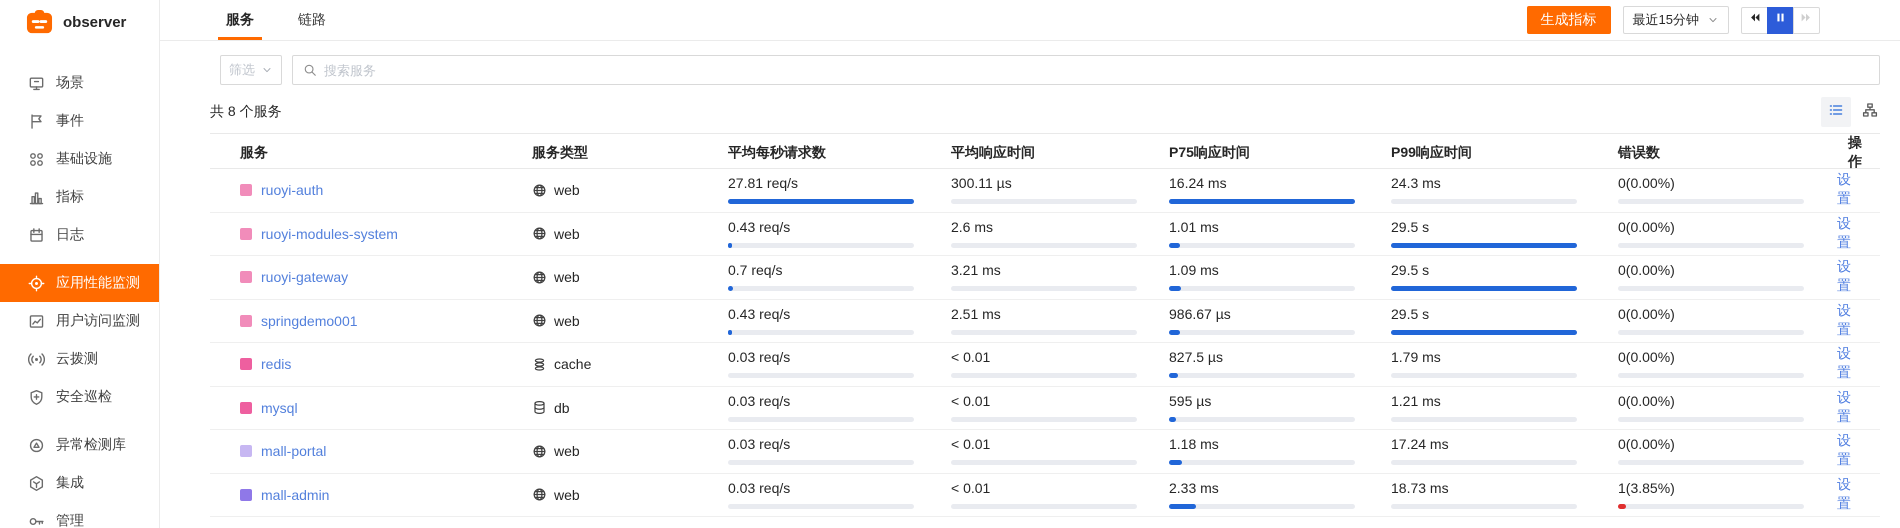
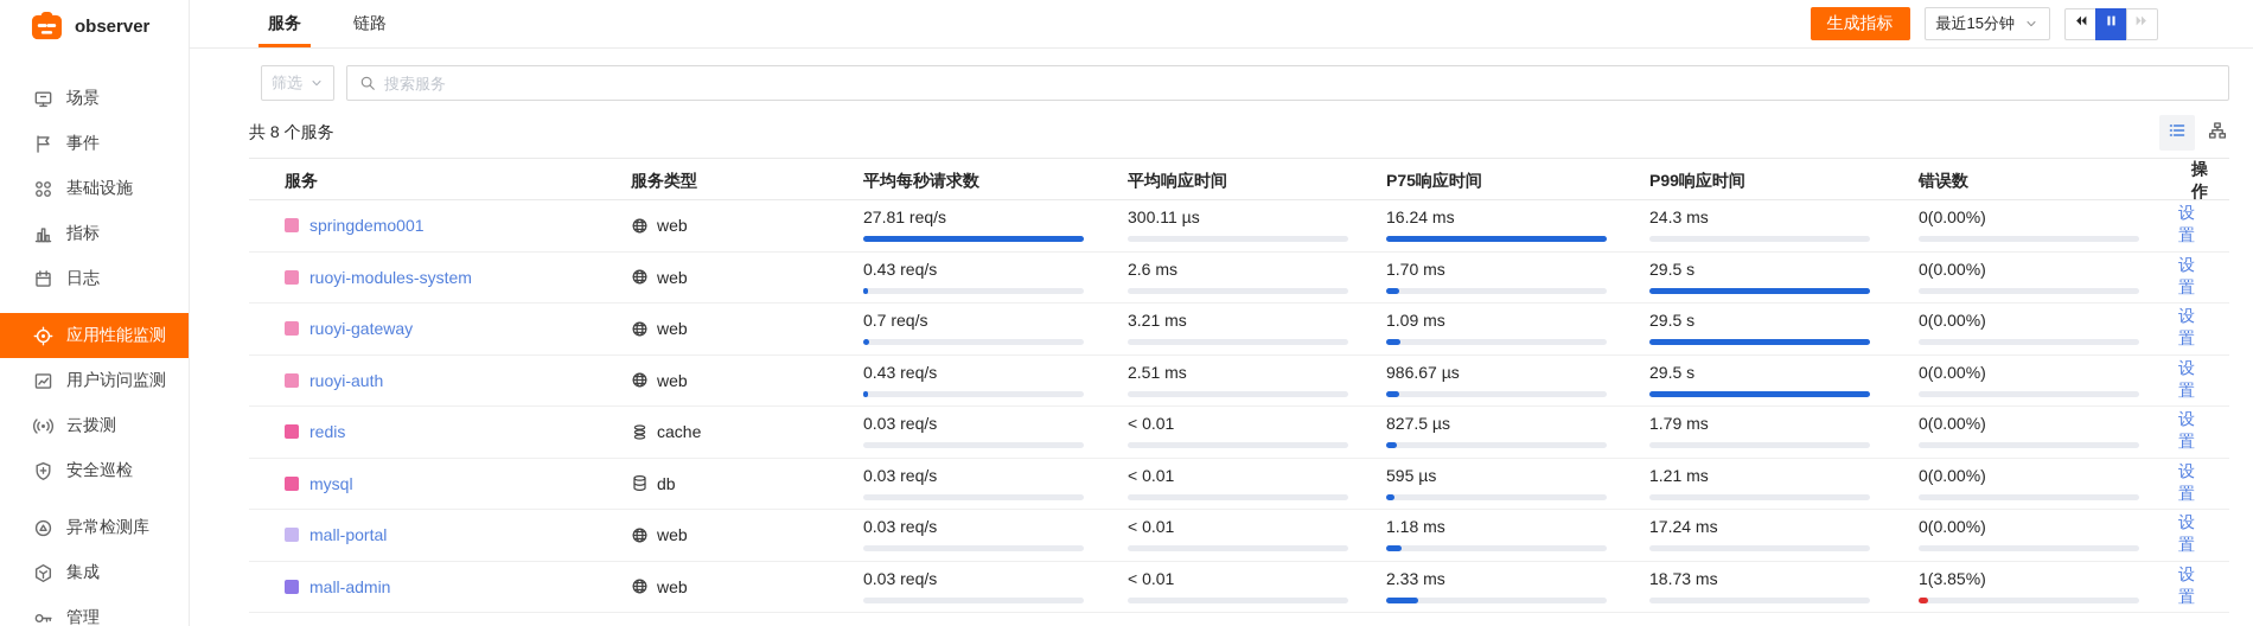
  observer
  场景
  事件
  基础设施
  指标
  日志
  应用性能监测
  用户访问监测
  云拨测
  安全巡检
  异常检测库
  集成
  管理
  服务
  链路
  生成指标
  最近15分钟
  筛选
  搜索服务
  共 8 个服务
  服务
  服务类型
  平均每秒请求数
  平均响应时间
  P75响应时间
  P99响应时间
  错误数
  操作
- ruoyi-auth
+ springdemo001
  web
  27.81 req/s
  300.11 µs
  16.24 ms
  24.3 ms
  0(0.00%)
  设置
  ruoyi-modules-system
  web
  0.43 req/s
  2.6 ms
- 1.01 ms
+ 1.70 ms
  29.5 s
  0(0.00%)
  设置
  ruoyi-gateway
  web
  0.7 req/s
  3.21 ms
  1.09 ms
  29.5 s
  0(0.00%)
  设置
- springdemo001
+ ruoyi-auth
  web
  0.43 req/s
  2.51 ms
  986.67 µs
  29.5 s
  0(0.00%)
  设置
  redis
  cache
  0.03 req/s
  < 0.01
  827.5 µs
  1.79 ms
  0(0.00%)
  设置
  mysql
  db
  0.03 req/s
  < 0.01
  595 µs
  1.21 ms
  0(0.00%)
  设置
  mall-portal
  web
  0.03 req/s
  < 0.01
  1.18 ms
  17.24 ms
  0(0.00%)
  设置
  mall-admin
  web
  0.03 req/s
  < 0.01
  2.33 ms
  18.73 ms
  1(3.85%)
  设置
